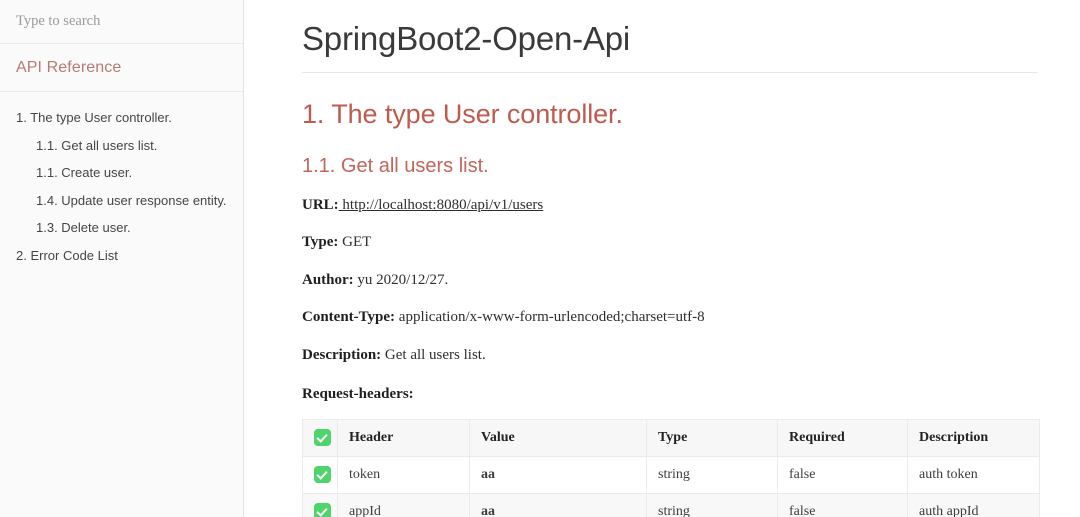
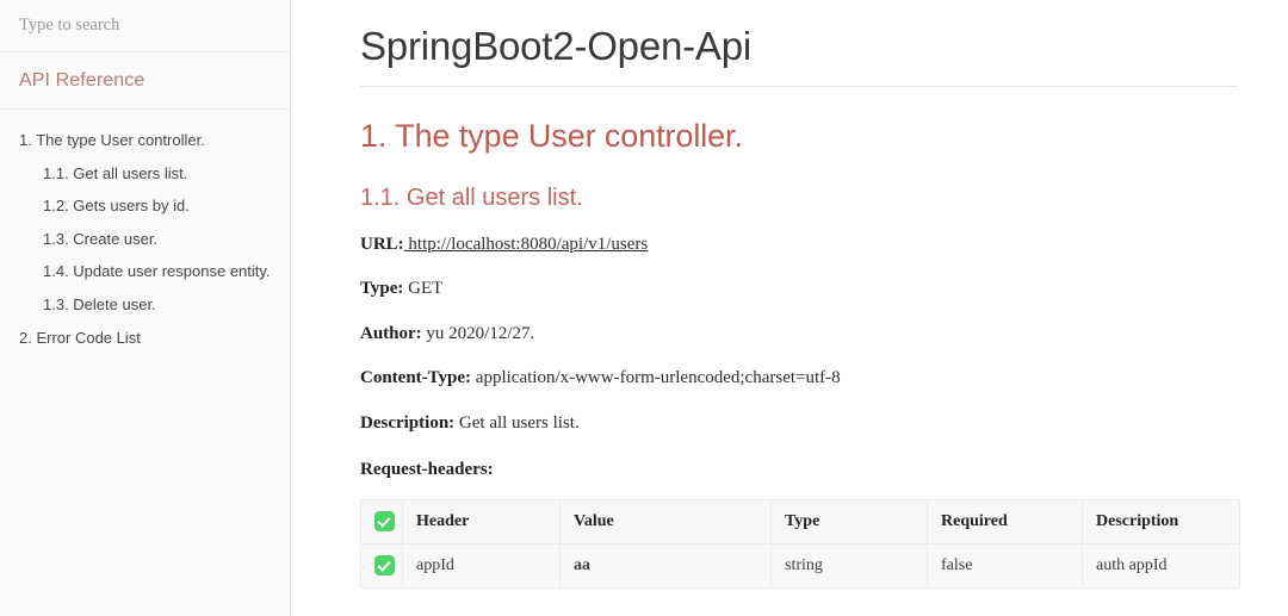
  Type to search
  API Reference
  1. The type User controller.
  1.1. Get all users list.
+ 1.2. Gets users by id.
- 1.1. Create user.
+ 1.3. Create user.
  1.4. Update user response entity.
  1.3. Delete user.
  2. Error Code List
  SpringBoot2-Open-Api
  1. The type User controller.
  1.1. Get all users list.
  URL: http://localhost:8080/api/v1/users
  Type: GET
  Author: yu 2020/12/27.
  Content-Type: application/x-www-form-urlencoded;charset=utf-8
  Description: Get all users list.
  Request-headers:
  	Header	Value	Type	Required	Description
- 	token	aa	string	false	auth token
  	appId	aa	string	false	auth appId
